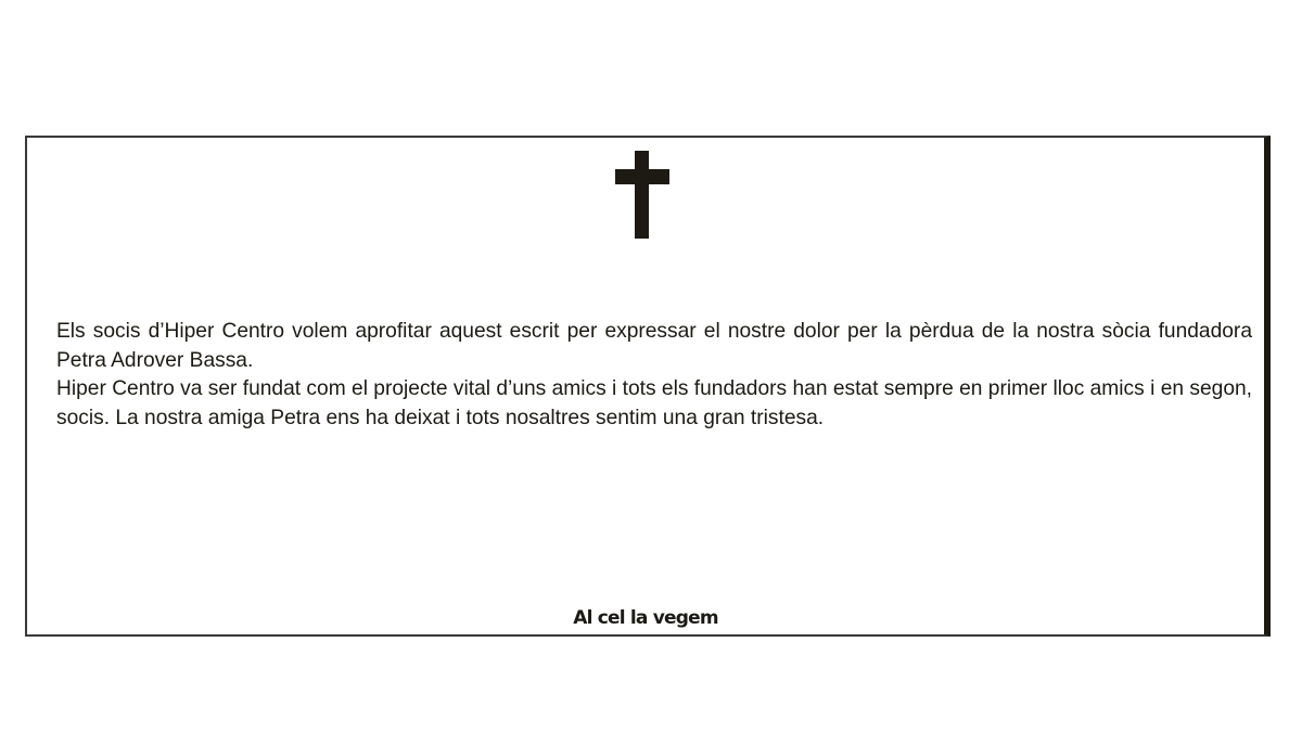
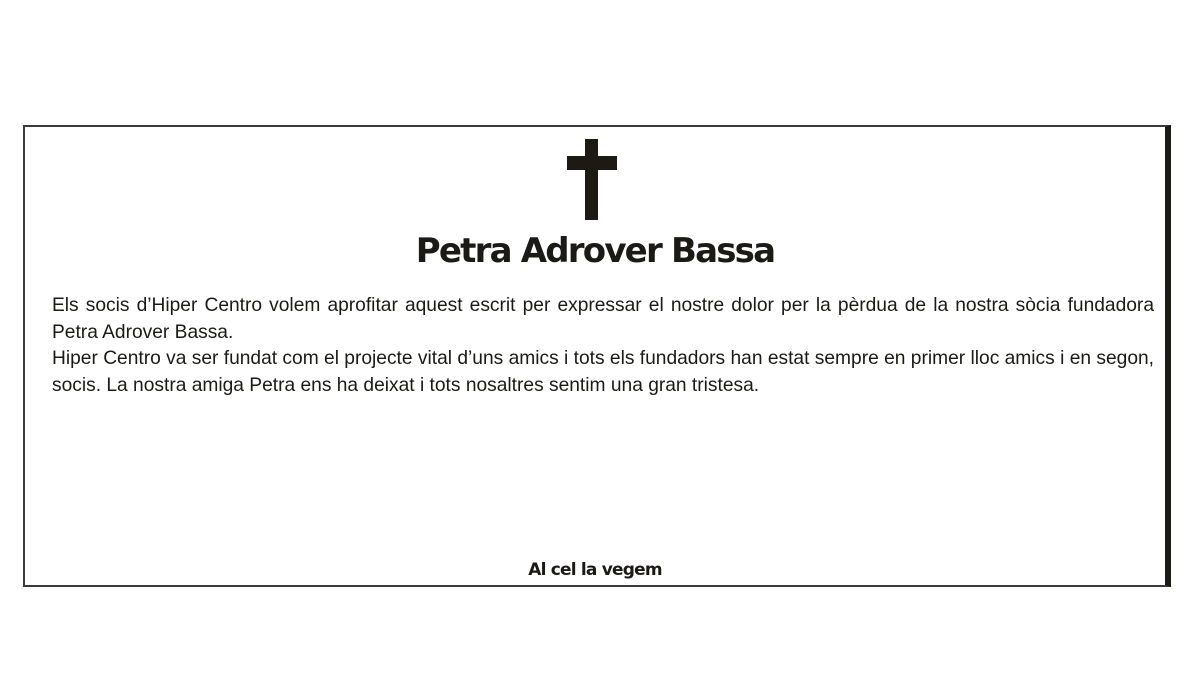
+ Petra Adrover Bassa
  Els socis d’Hiper Centro volem aprofitar aquest escrit per expressar el nostre dolor per la pèrdua de la nostra sòcia fundadora Petra Adrover Bassa.
  Hiper Centro va ser fundat com el projecte vital d’uns amics i tots els fundadors han estat sempre en primer lloc amics i en segon, socis. La nostra amiga Petra ens ha deixat i tots nosaltres sentim una gran tristesa.
  Al cel la vegem
